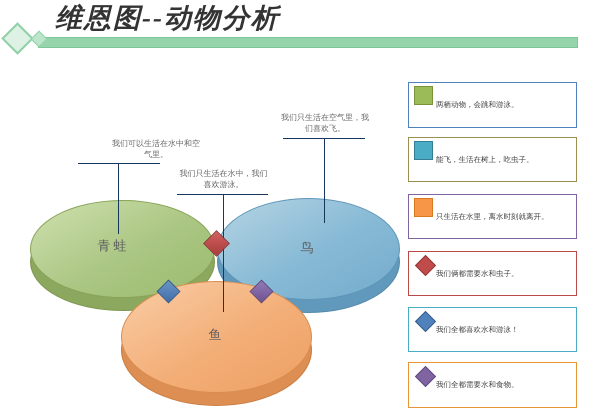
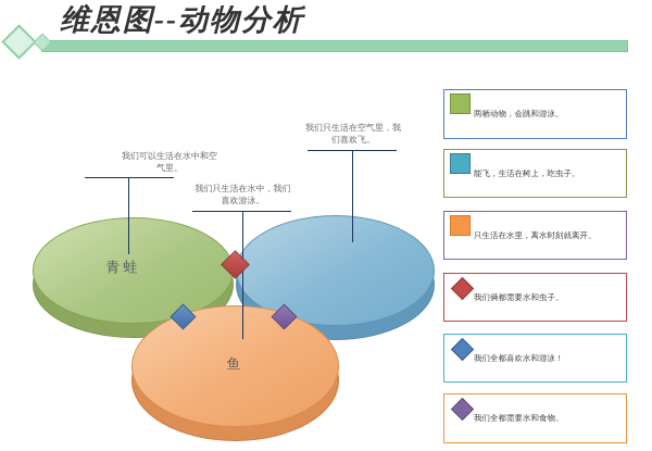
  维恩图--动物分析
  青蛙
- 鸟
  鱼
  我们可以生活在水中和空气里。
  我们只生活在水中，我们喜欢游泳。
  我们只生活在空气里，我们喜欢飞。
  两栖动物，会跳和游泳。
  能飞，生活在树上，吃虫子。
  只生活在水里，离水时刻就离开。
  我们俩都需要水和虫子。
  我们全都喜欢水和游泳！
  我们全都需要水和食物。
